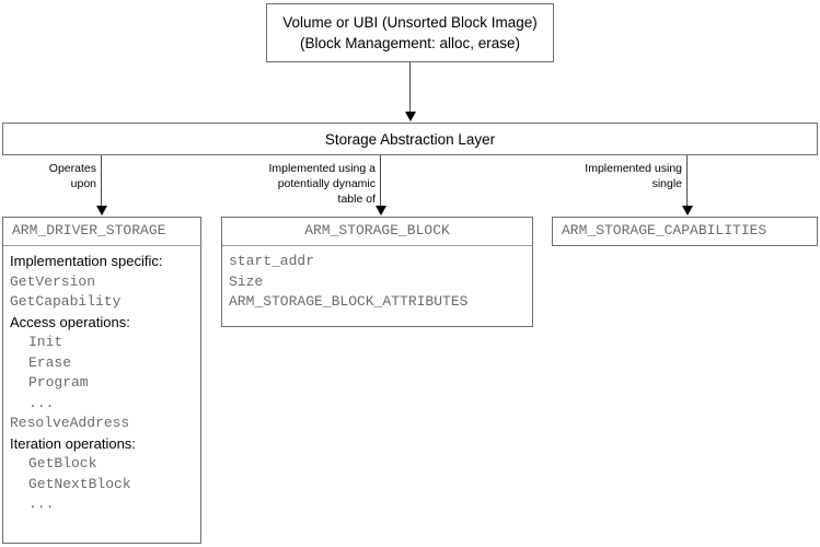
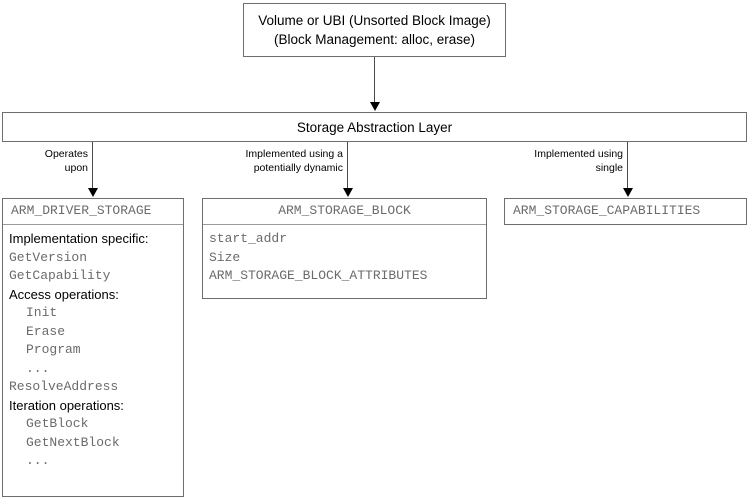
  Volume or UBI (Unsorted Block Image)
  (Block Management: alloc, erase)
  Storage Abstraction Layer
  Operates
  upon
  Implemented using a
  potentially dynamic
- table of
  Implemented using
  single
  ARM_DRIVER_STORAGE
  Implementation specific:
  GetVersion
  GetCapability
  Access operations:
  Init
  Erase
  Program
  ...
  ResolveAddress
  Iteration operations:
  GetBlock
  GetNextBlock
  ...
  ARM_STORAGE_BLOCK
  start_addr
  Size
  ARM_STORAGE_BLOCK_ATTRIBUTES
  ARM_STORAGE_CAPABILITIES
